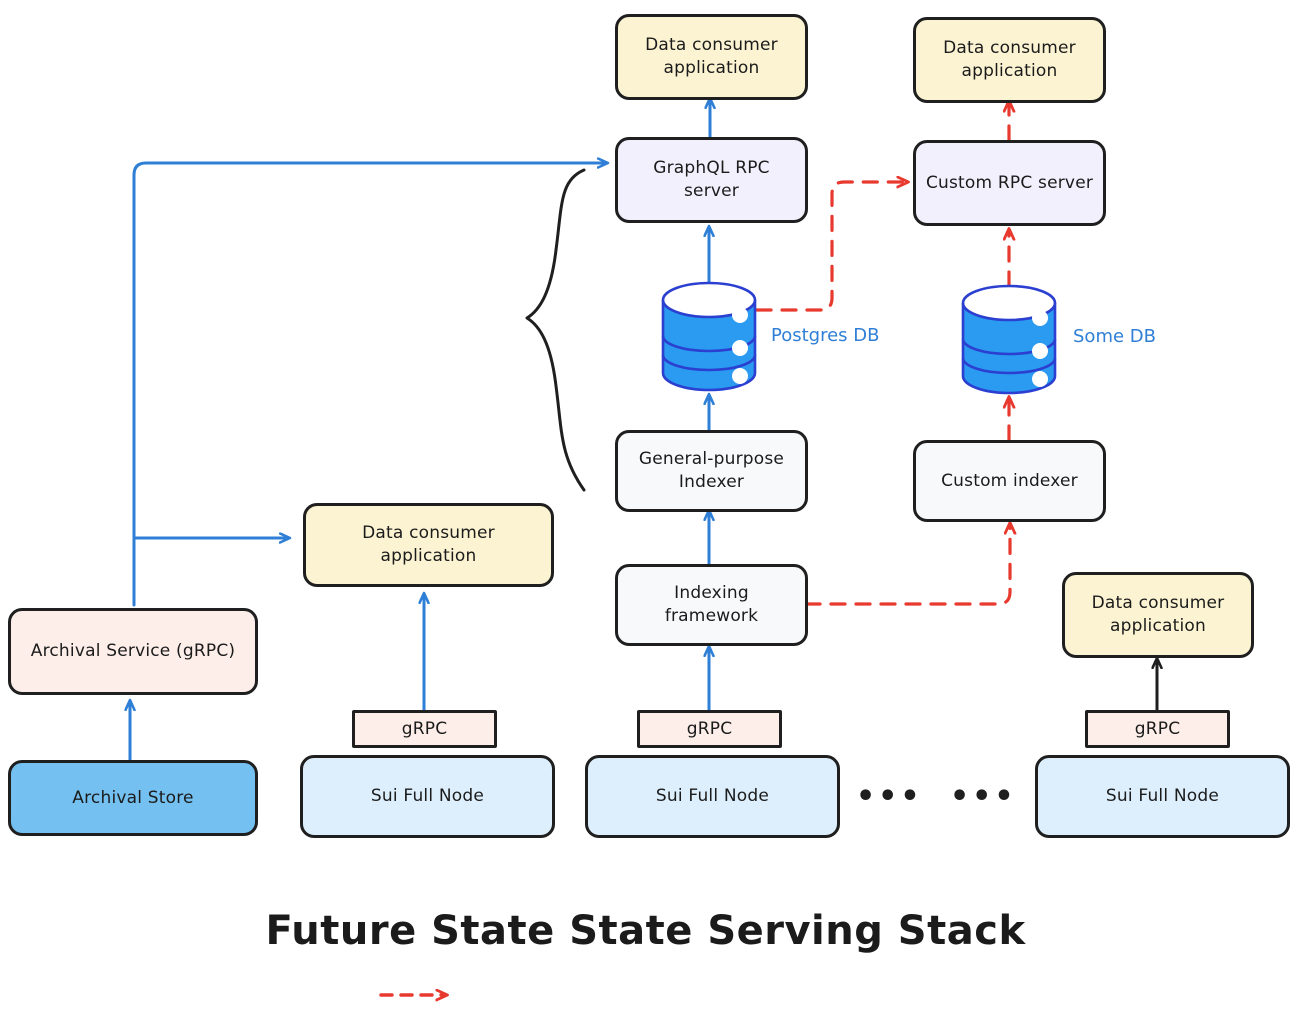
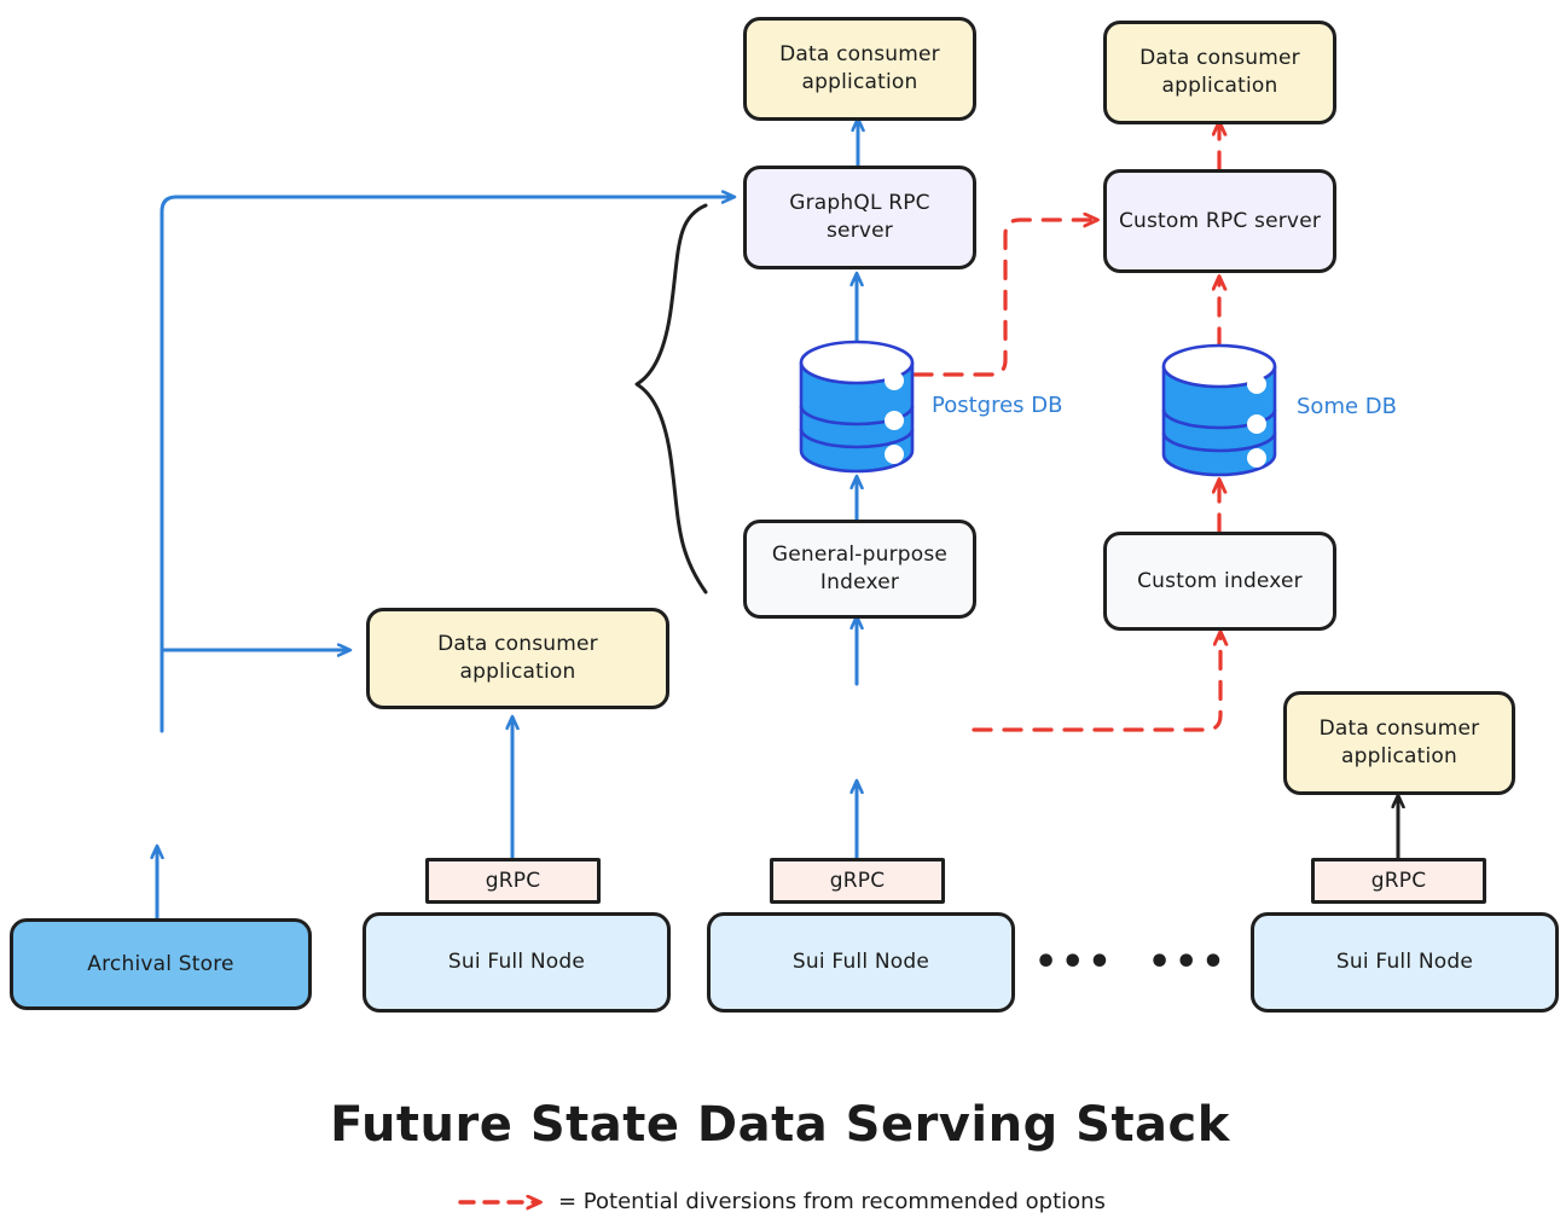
  Data consumer application
  Data consumer application
  GraphQL RPC server
  Custom RPC server
  Postgres DB
  Some DB
  General-purpose Indexer
  Custom indexer
- Indexing framework
  Data consumer application
  Data consumer application
- Archival Service (gRPC)
  gRPC
  gRPC
  gRPC
  Archival Store
  Sui Full Node
  Sui Full Node
  Sui Full Node
  •••
  •••
- Future State State Serving Stack
+ Future State Data Serving Stack
+ = Potential diversions from recommended options
